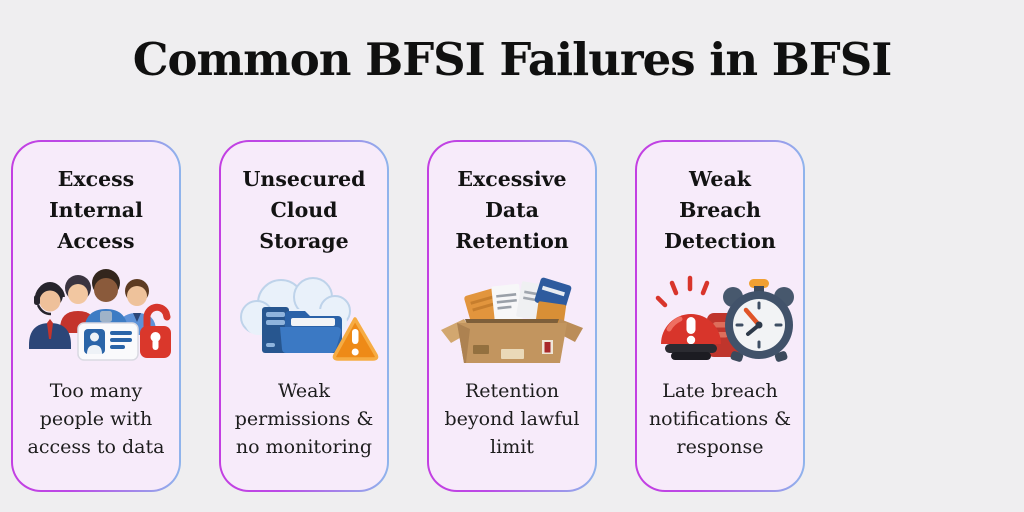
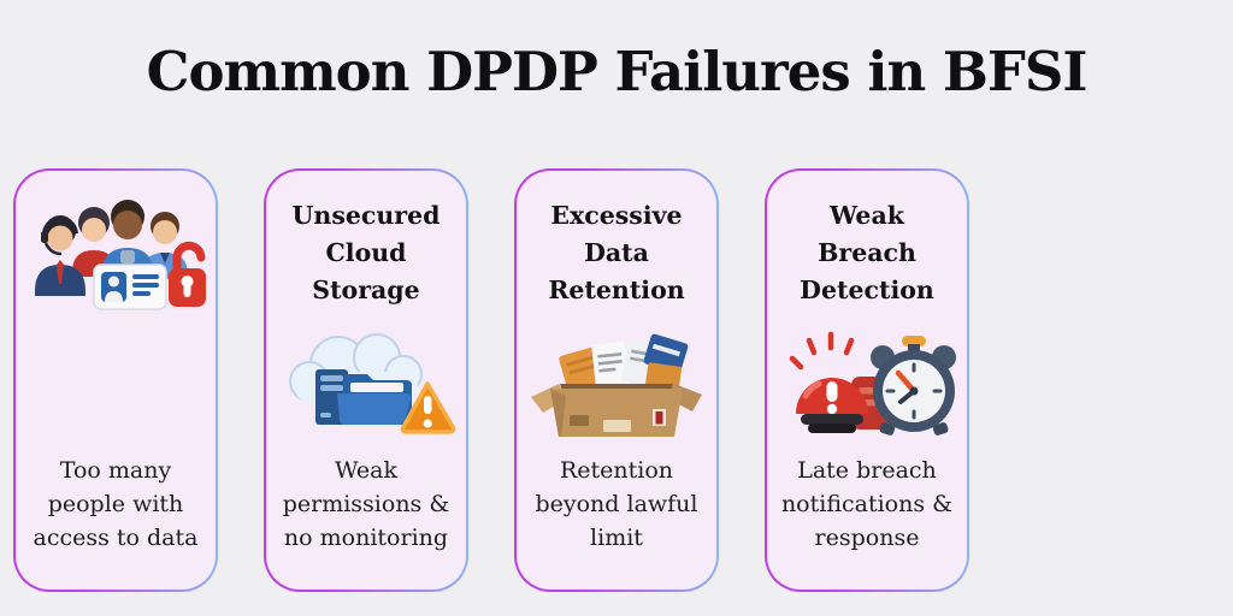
- Common BFSI Failures in BFSI
+ Common DPDP Failures in BFSI
- Excess
- Internal
- Access
  Too many
  people with
  access to data
  Unsecured
  Cloud
  Storage
  Weak
  permissions &
  no monitoring
  Excessive
  Data
  Retention
  Retention
  beyond lawful
  limit
  Weak
  Breach
  Detection
  Late breach
  notifications &
  response
